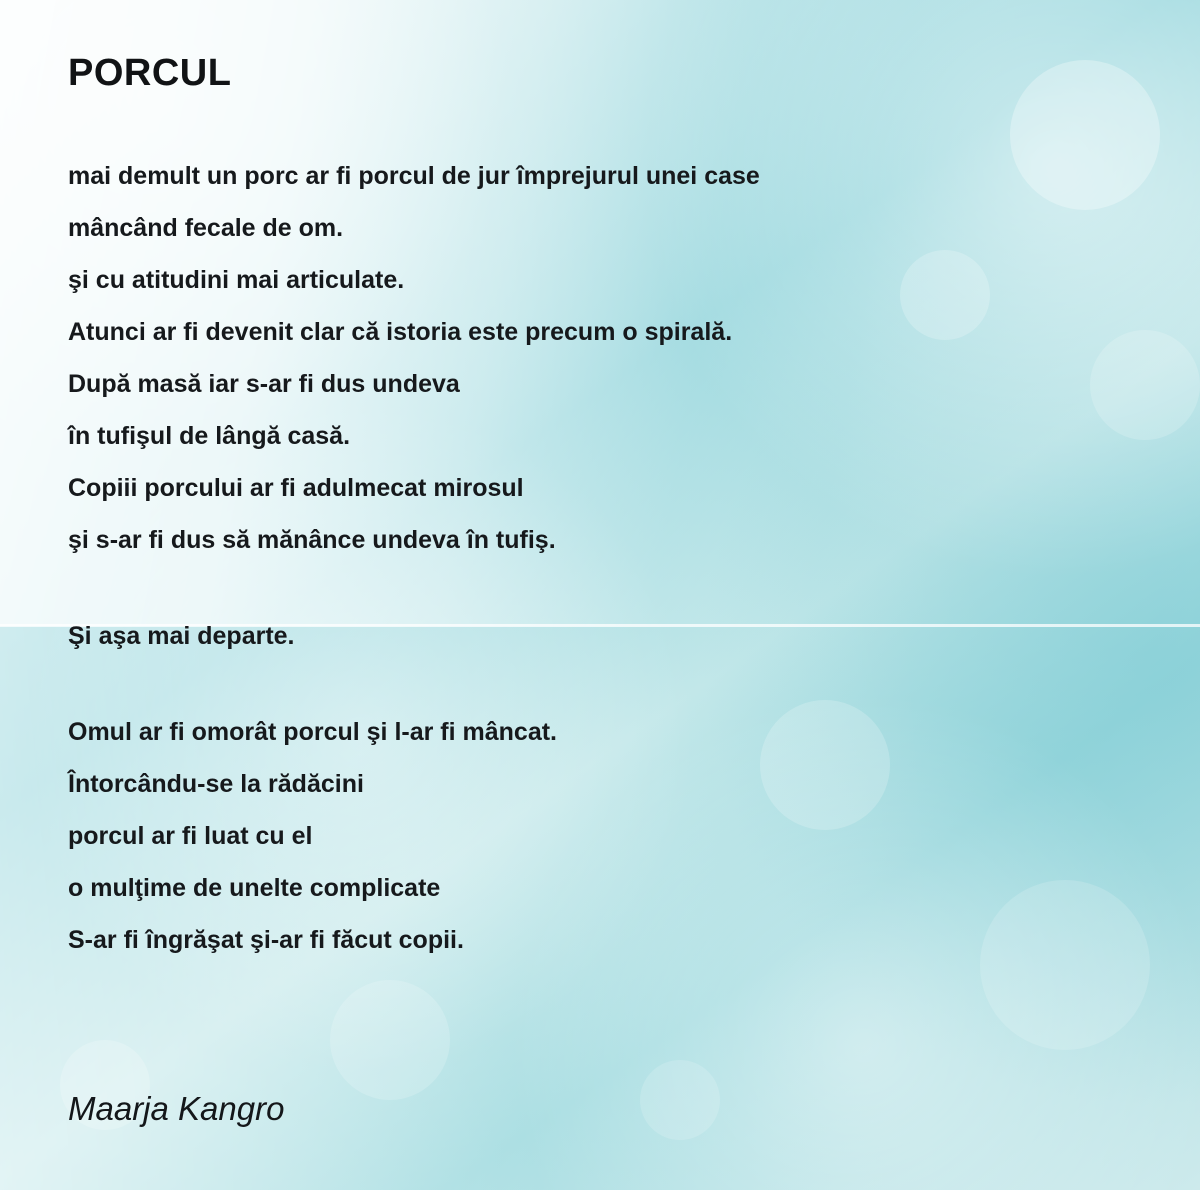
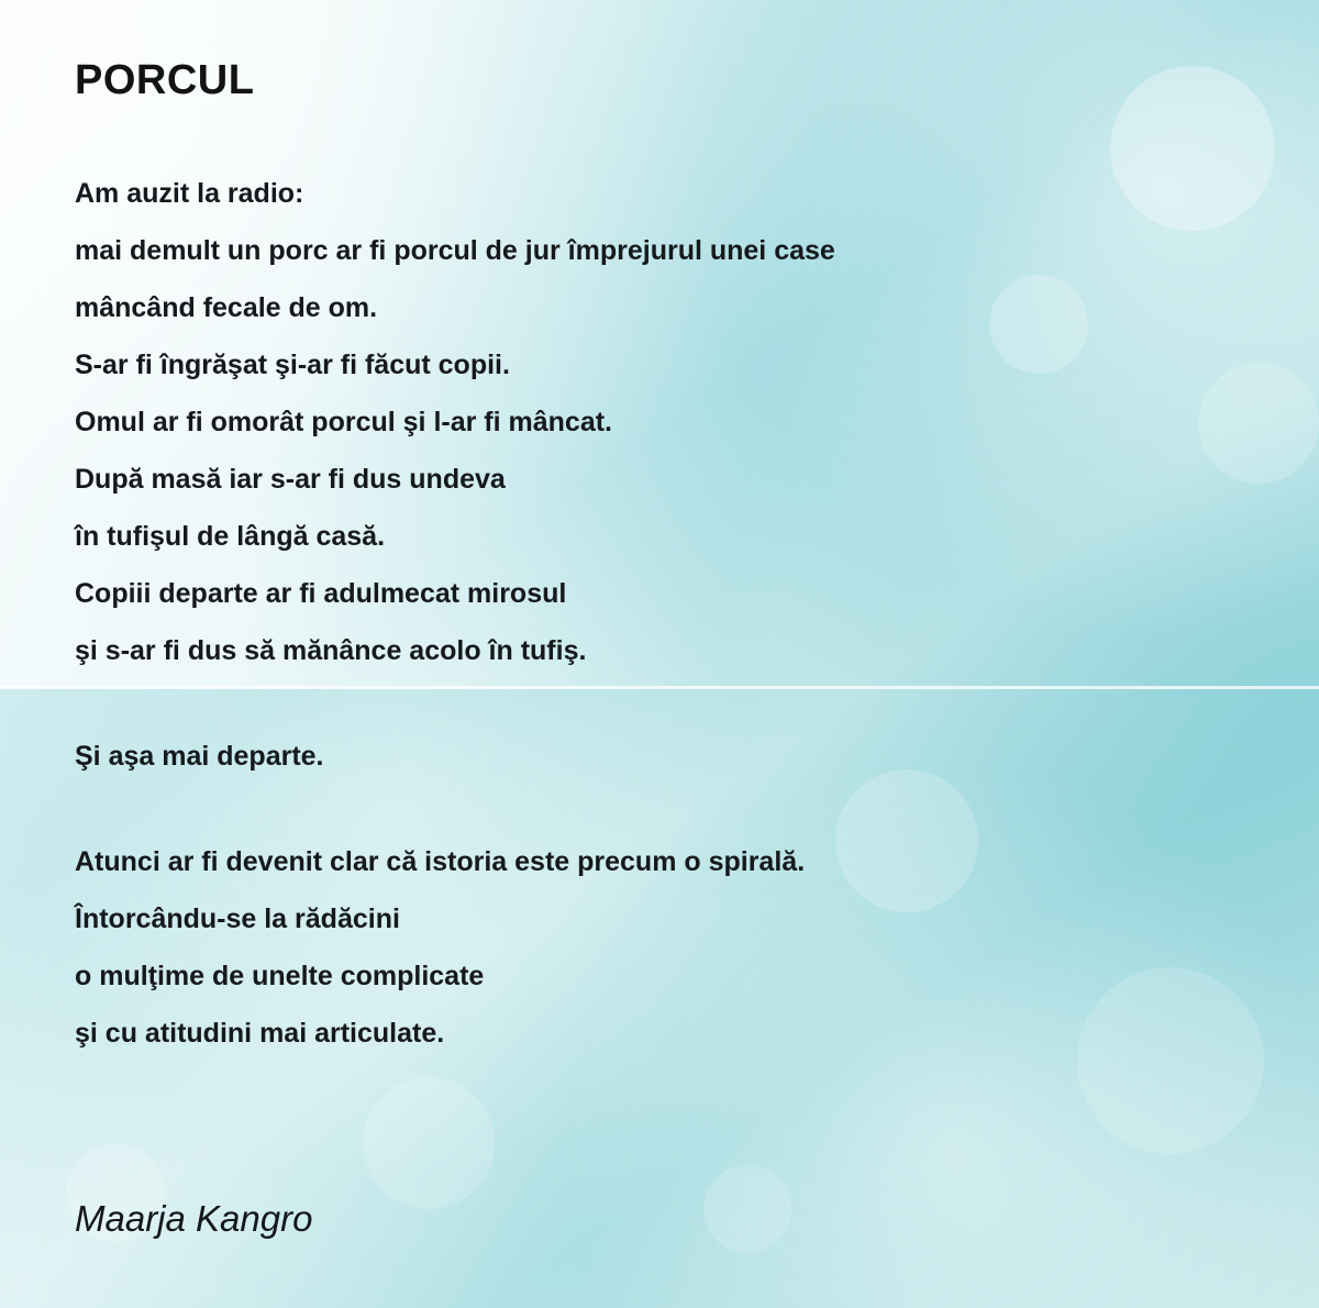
  PORCUL
+ Am auzit la radio:
  mai demult un porc ar fi porcul de jur împrejurul unei case
  mâncând fecale de om.
- şi cu atitudini mai articulate.
+ S-ar fi îngrăşat şi-ar fi făcut copii.
- Atunci ar fi devenit clar că istoria este precum o spirală.
+ Omul ar fi omorât porcul şi l-ar fi mâncat.
  După masă iar s-ar fi dus undeva
  în tufişul de lângă casă.
- Copiii porcului ar fi adulmecat mirosul
+ Copiii departe ar fi adulmecat mirosul
- şi s-ar fi dus să mănânce undeva în tufiş.
+ şi s-ar fi dus să mănânce acolo în tufiş.
  Şi aşa mai departe.
- Omul ar fi omorât porcul şi l-ar fi mâncat.
+ Atunci ar fi devenit clar că istoria este precum o spirală.
  Întorcându-se la rădăcini
- porcul ar fi luat cu el
  o mulţime de unelte complicate
- S-ar fi îngrăşat şi-ar fi făcut copii.
+ şi cu atitudini mai articulate.
  Maarja Kangro
